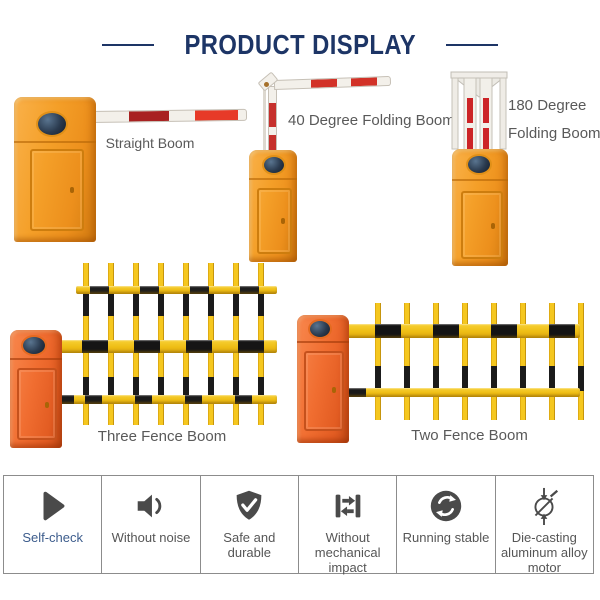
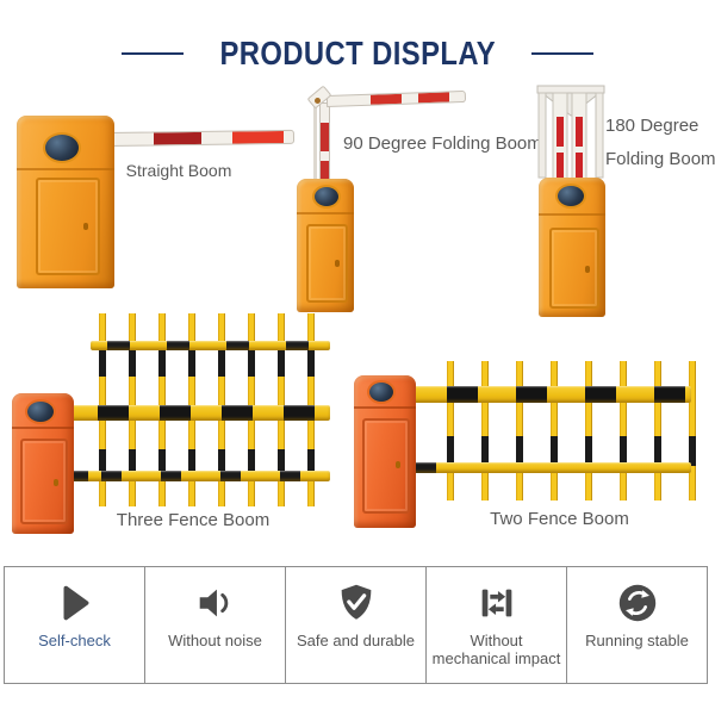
  PRODUCT DISPLAY
  Straight Boom
- 40 Degree Folding Boom
+ 90 Degree Folding Boom
  180 Degree
  Folding Boom
  Three Fence Boom
  Two Fence Boom
  Self-check
  Without noise
  Safe and durable
  Without mechanical impact
  Running stable
- Die-casting aluminum alloy motor
